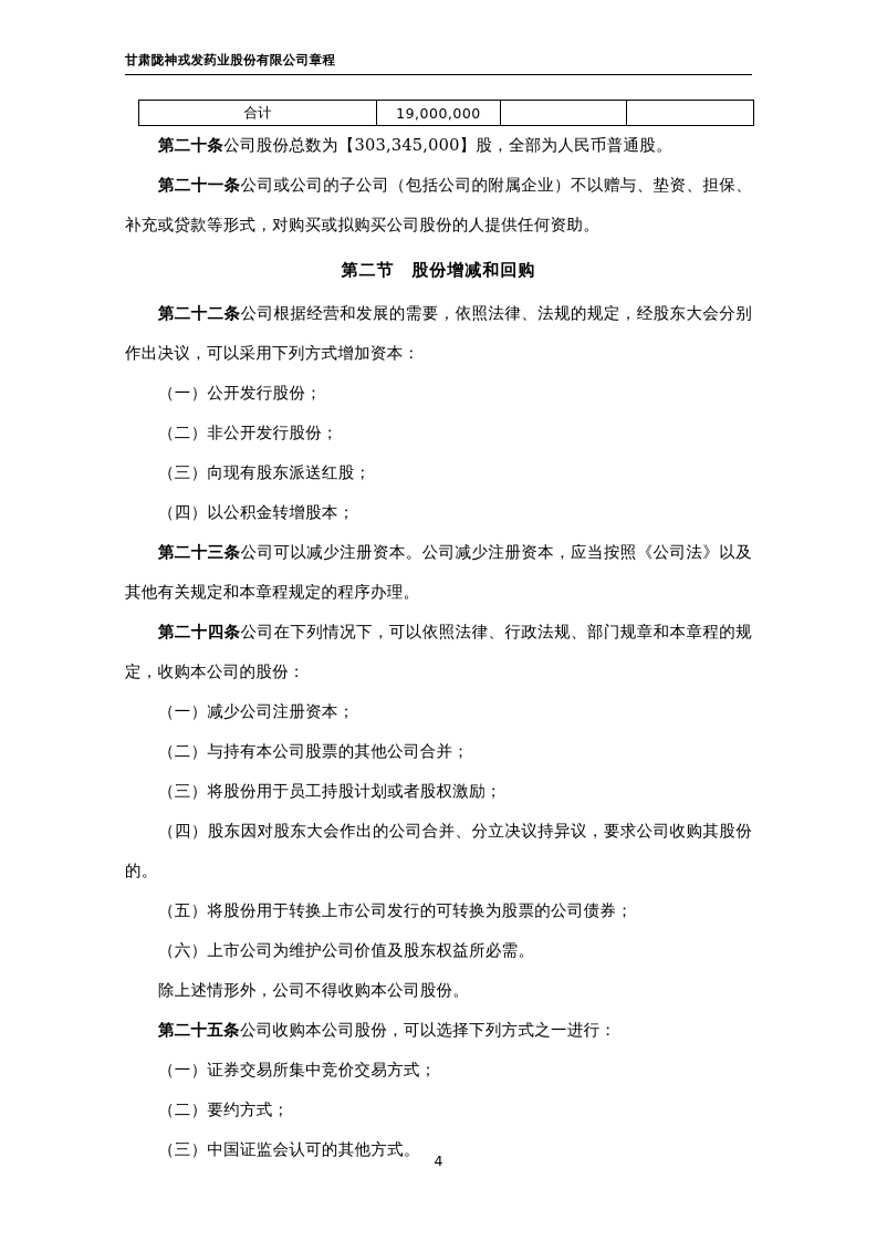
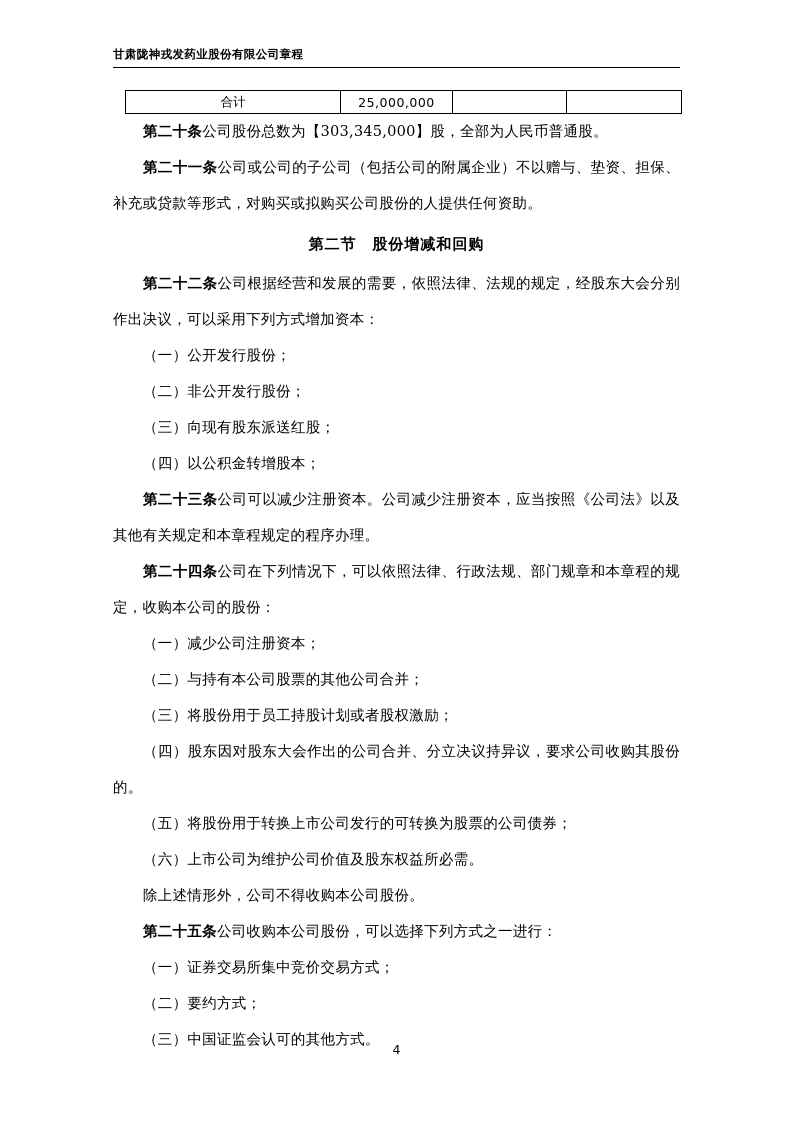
  甘肃陇神戎发药业股份有限公司章程
- 合计	19,000,000
+ 合计	25,000,000
  第二十条公司股份总数为【303,345,000】股，全部为人民币普通股。
  第二十一条公司或公司的子公司（包括公司的附属企业）不以赠与、垫资、担保、补充或贷款等形式，对购买或拟购买公司股份的人提供任何资助。
  第二节 股份增减和回购
  第二十二条公司根据经营和发展的需要，依照法律、法规的规定，经股东大会分别作出决议，可以采用下列方式增加资本：
  （一）公开发行股份；
  （二）非公开发行股份；
  （三）向现有股东派送红股；
  （四）以公积金转增股本；
  第二十三条公司可以减少注册资本。公司减少注册资本，应当按照《公司法》以及其他有关规定和本章程规定的程序办理。
  第二十四条公司在下列情况下，可以依照法律、行政法规、部门规章和本章程的规定，收购本公司的股份：
  （一）减少公司注册资本；
  （二）与持有本公司股票的其他公司合并；
  （三）将股份用于员工持股计划或者股权激励；
  （四）股东因对股东大会作出的公司合并、分立决议持异议，要求公司收购其股份的。
  （五）将股份用于转换上市公司发行的可转换为股票的公司债券；
  （六）上市公司为维护公司价值及股东权益所必需。
  除上述情形外，公司不得收购本公司股份。
  第二十五条公司收购本公司股份，可以选择下列方式之一进行：
  （一）证券交易所集中竞价交易方式；
  （二）要约方式；
  （三）中国证监会认可的其他方式。
  4
